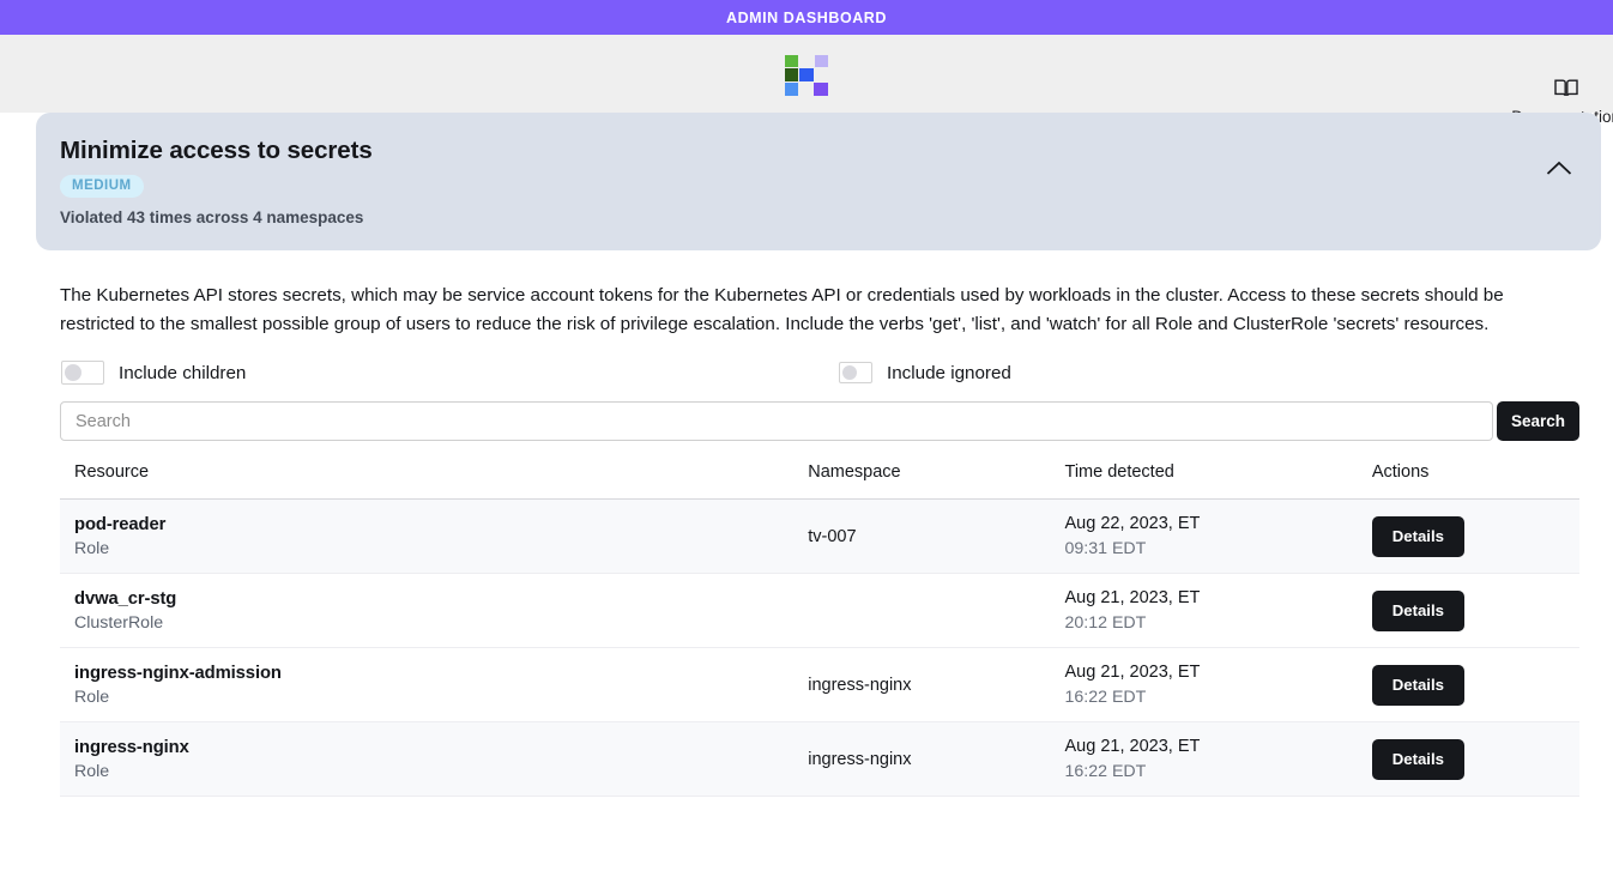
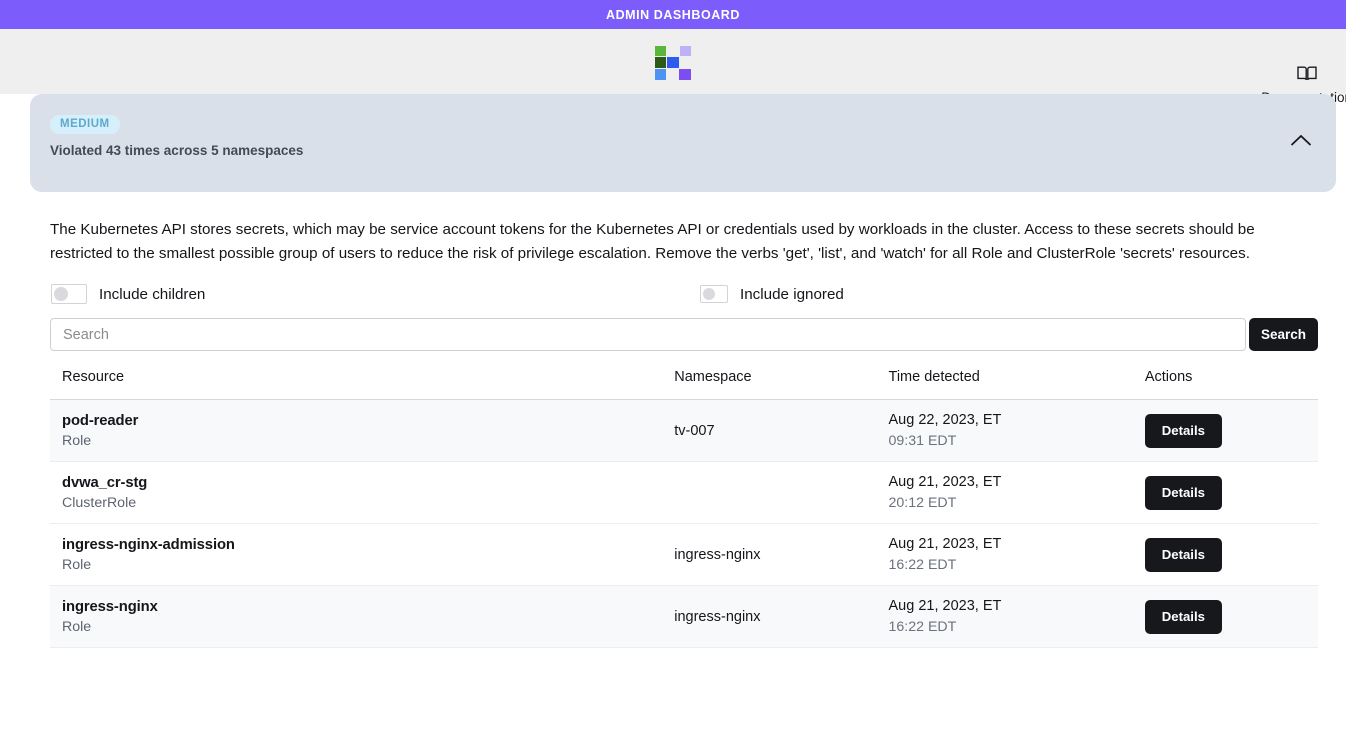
  ADMIN DASHBOARD
- Minimize access to secrets
  MEDIUM
- Violated 43 times across 4 namespaces
+ Violated 43 times across 5 namespaces
- The Kubernetes API stores secrets, which may be service account tokens for the Kubernetes API or credentials used by workloads in the cluster. Access to these secrets should be restricted to the smallest possible group of users to reduce the risk of privilege escalation. Include the verbs 'get', 'list', and 'watch' for all Role and ClusterRole 'secrets' resources.
+ The Kubernetes API stores secrets, which may be service account tokens for the Kubernetes API or credentials used by workloads in the cluster. Access to these secrets should be restricted to the smallest possible group of users to reduce the risk of privilege escalation. Remove the verbs 'get', 'list', and 'watch' for all Role and ClusterRole 'secrets' resources.
  Include children
  Include ignored
  Search
  Search
  Resource	Namespace	Time detected	Actions
  pod-reader Role	tv-007	Aug 22, 2023, ET 09:31 EDT	Details
  dvwa_cr-stg ClusterRole		Aug 21, 2023, ET 20:12 EDT	Details
  ingress-nginx-admission Role	ingress-nginx	Aug 21, 2023, ET 16:22 EDT	Details
  ingress-nginx Role	ingress-nginx	Aug 21, 2023, ET 16:22 EDT	Details
